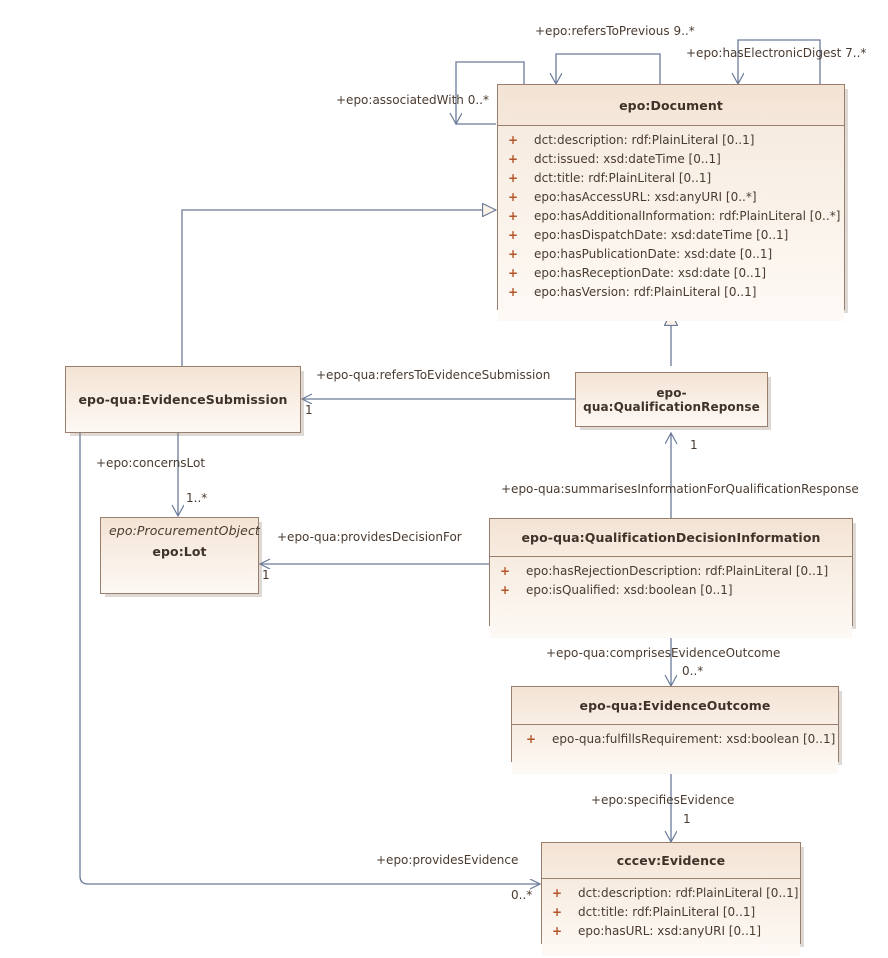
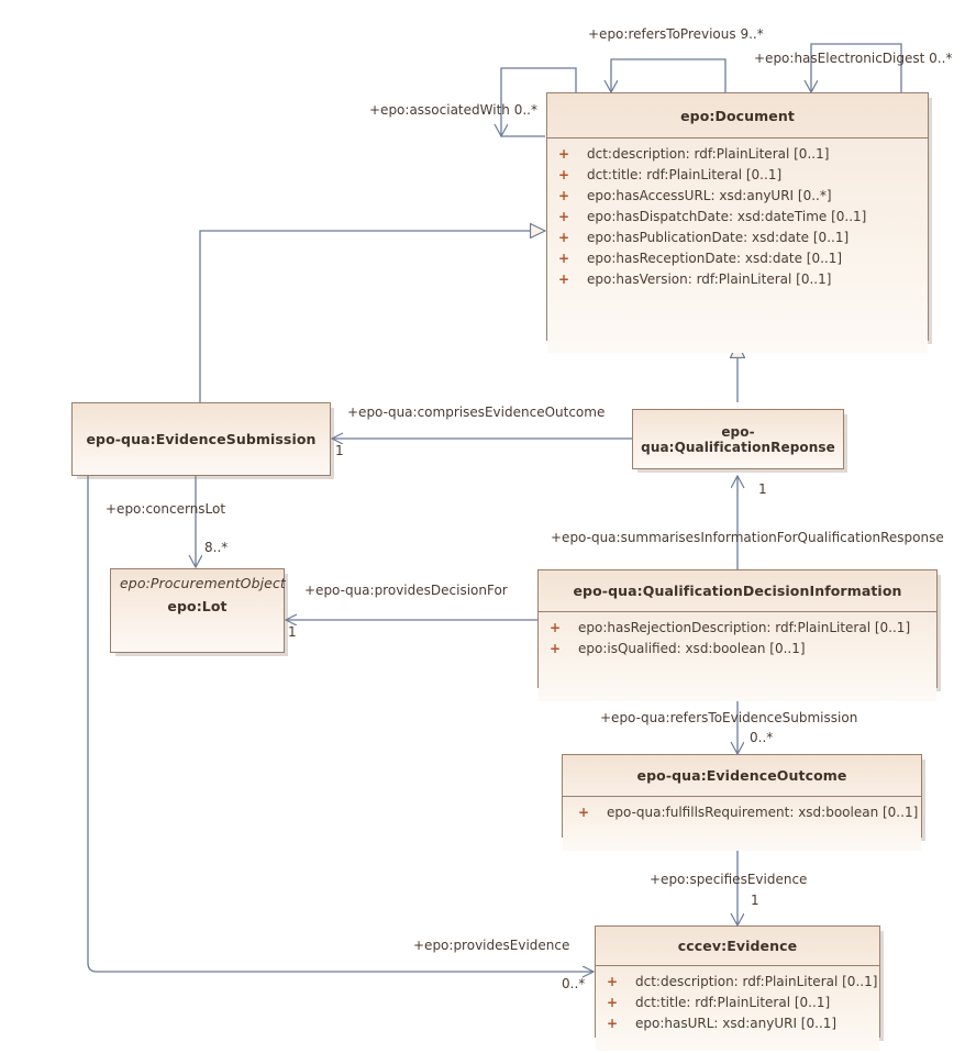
  epo:Document
  + dct:description: rdf:PlainLiteral [0..1]
- + dct:issued: xsd:dateTime [0..1]
  + dct:title: rdf:PlainLiteral [0..1]
  + epo:hasAccessURL: xsd:anyURI [0..*]
- + epo:hasAdditionalInformation: rdf:PlainLiteral [0..*]
  + epo:hasDispatchDate: xsd:dateTime [0..1]
  + epo:hasPublicationDate: xsd:date [0..1]
  + epo:hasReceptionDate: xsd:date [0..1]
  + epo:hasVersion: rdf:PlainLiteral [0..1]
  epo-qua:EvidenceSubmission
  epo-qua:QualificationReponse
  epo:ProcurementObject
  epo:Lot
  epo-qua:QualificationDecisionInformation
  + epo:hasRejectionDescription: rdf:PlainLiteral [0..1]
  + epo:isQualified: xsd:boolean [0..1]
  epo-qua:EvidenceOutcome
  + epo-qua:fulfillsRequirement: xsd:boolean [0..1]
  cccev:Evidence
  + dct:description: rdf:PlainLiteral [0..1]
  + dct:title: rdf:PlainLiteral [0..1]
  + epo:hasURL: xsd:anyURI [0..1]
  +epo:refersToPrevious 9..*
- +epo:hasElectronicDigest 7..*
+ +epo:hasElectronicDigest 0..*
  +epo:associatedWith 0..*
- +epo-qua:refersToEvidenceSubmission
+ +epo-qua:comprisesEvidenceOutcome
  1
  +epo:concernsLot
- 1..*
+ 8..*
  +epo-qua:summarisesInformationForQualificationResponse
  1
  +epo-qua:providesDecisionFor
  1
- +epo-qua:comprisesEvidenceOutcome
+ +epo-qua:refersToEvidenceSubmission
  0..*
  +epo:specifiesEvidence
  1
  +epo:providesEvidence
  0..*
